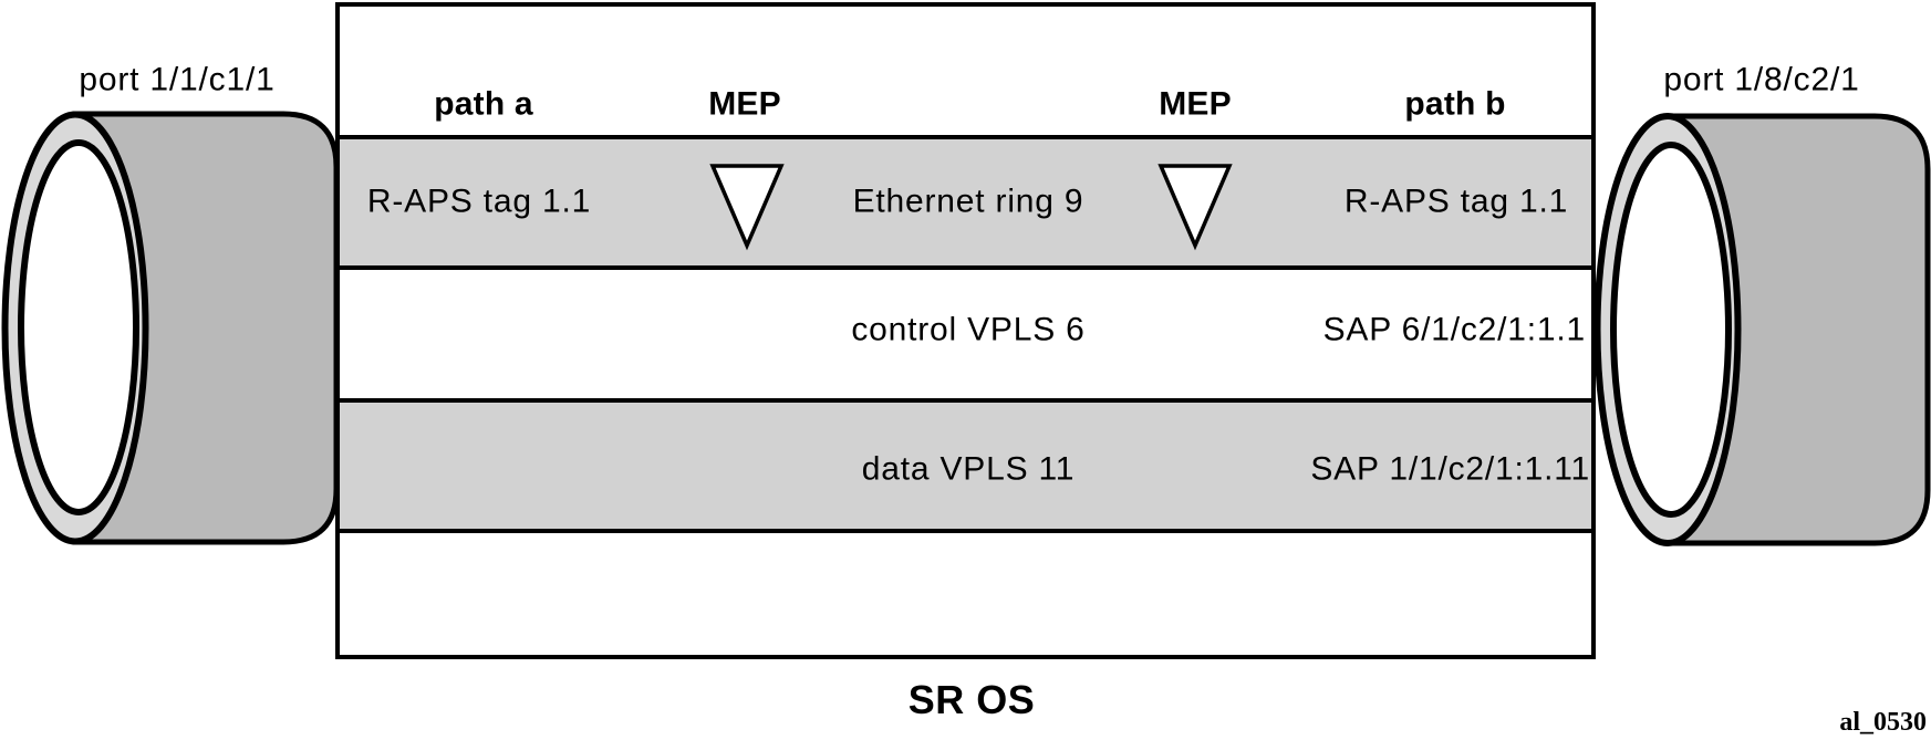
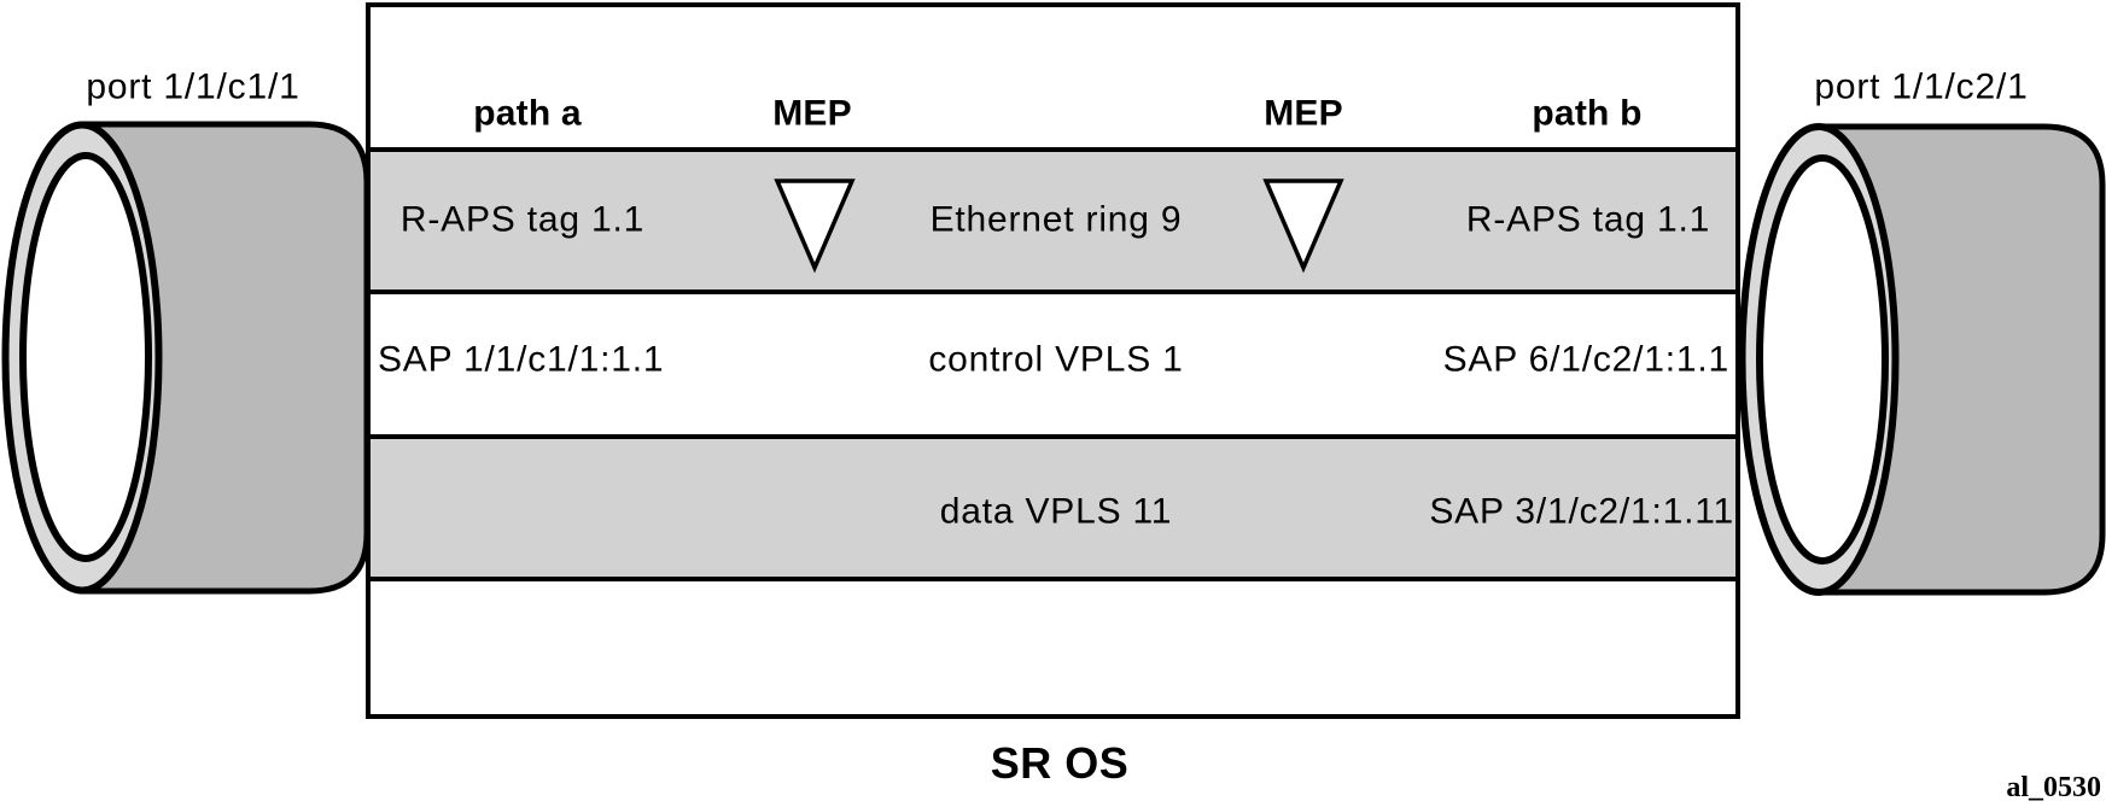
  port 1/1/c1/1
- port 1/8/c2/1
+ port 1/1/c2/1
  path a
  MEP
  MEP
  path b
  R-APS tag 1.1
  Ethernet ring 9
  R-APS tag 1.1
+ SAP 1/1/c1/1:1.1
- control VPLS 6
+ control VPLS 1
  SAP 6/1/c2/1:1.1
  data VPLS 11
- SAP 1/1/c2/1:1.11
+ SAP 3/1/c2/1:1.11
  SR OS
  al_0530
